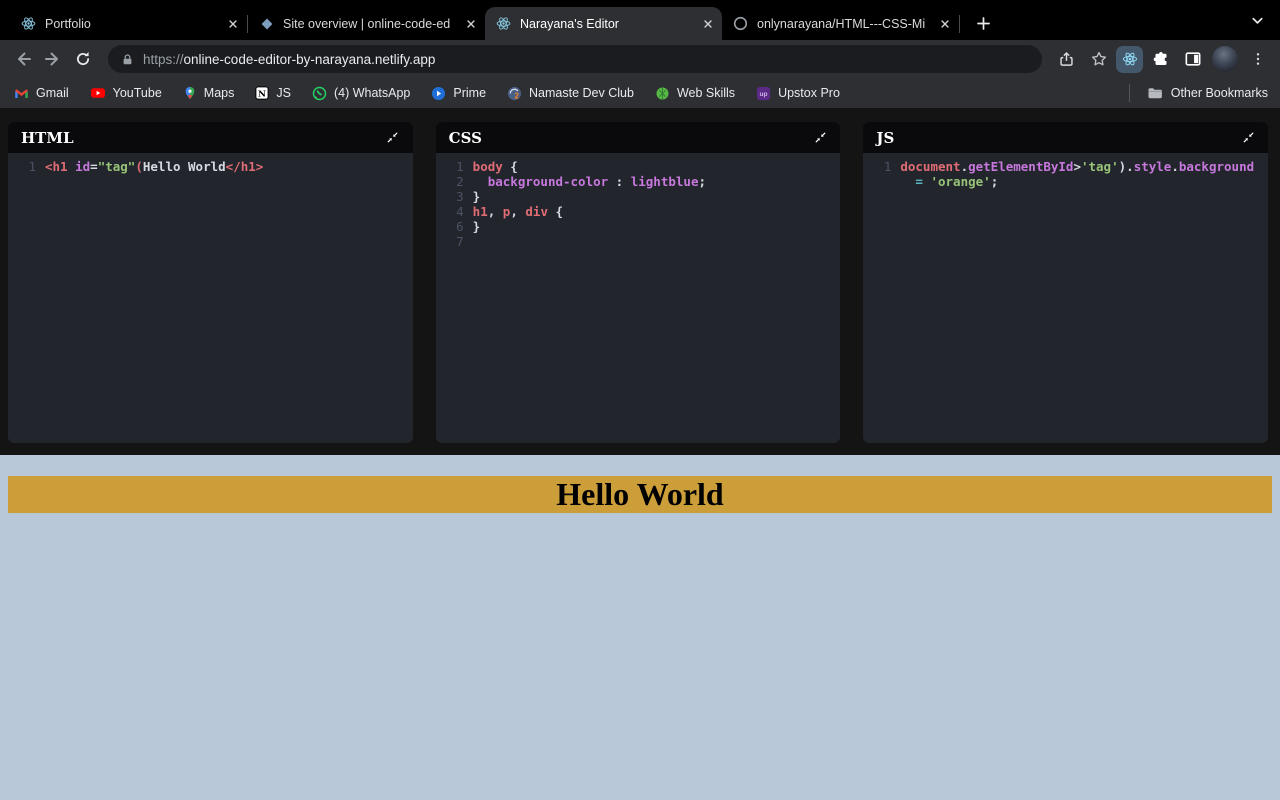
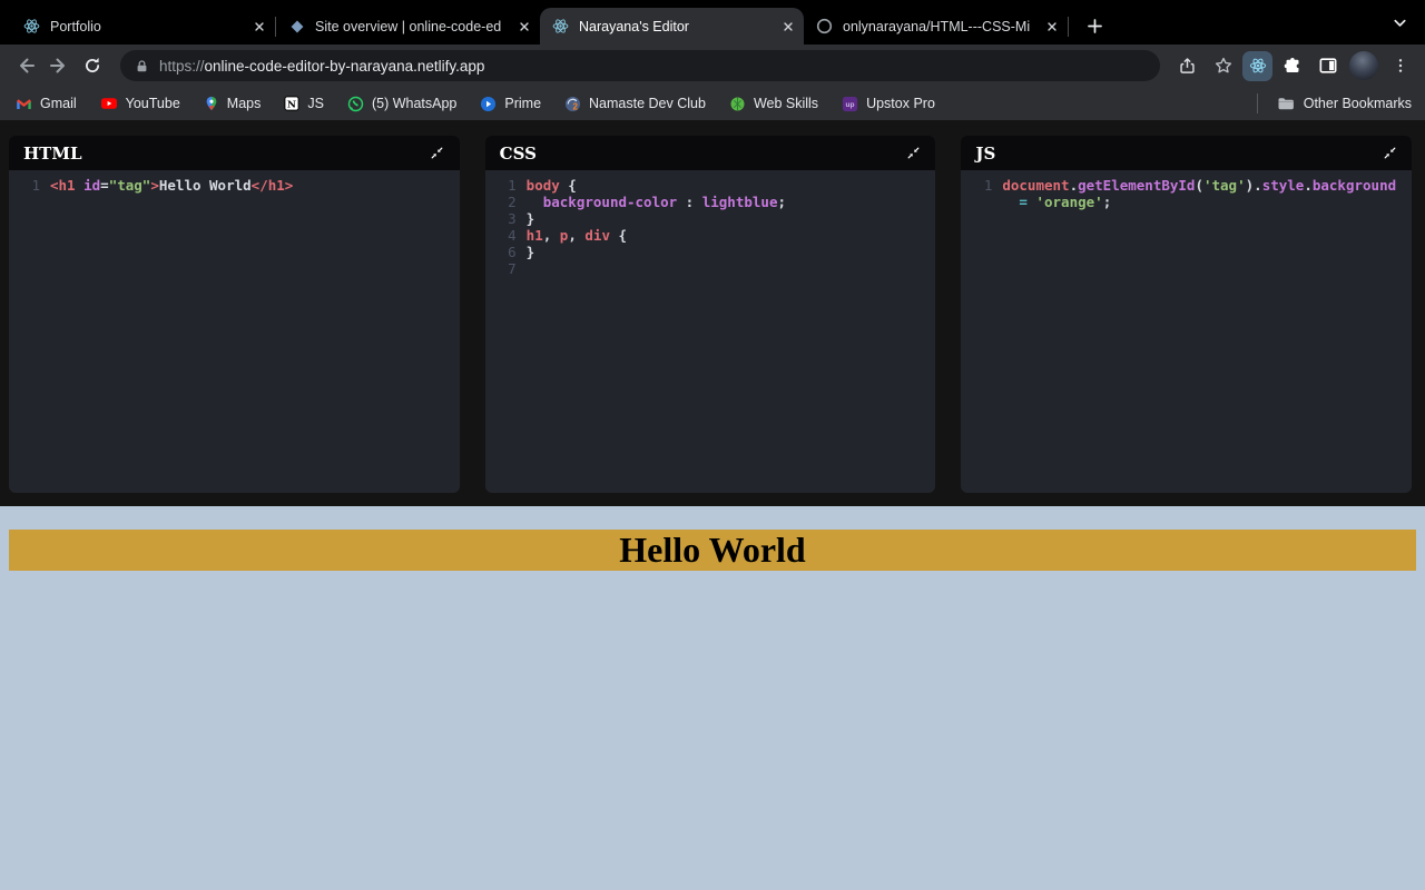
  Portfolio
  Site overview | online-code-ed
  Narayana's Editor
  onlynarayana/HTML---CSS-Mi
  https://online-code-editor-by-narayana.netlify.app
  Gmail
  YouTube
  Maps
  N
  JS
- (4) WhatsApp
+ (5) WhatsApp
  Prime
  2
  Namaste Dev Club
  Web Skills
  Upstox Pro
  Other Bookmarks
  HTML
  1
- <h1 id="tag"(Hello World</h1>
+ <h1 id="tag">Hello World</h1>
  CSS
  1
  body {
  2
  background-color : lightblue;
  3
  }
  4
  h1, p, div {
  6
  }
  7
  JS
  1
- document.getElementById>'tag').style.background
+ document.getElementById('tag').style.background
  = 'orange';
  Hello World
